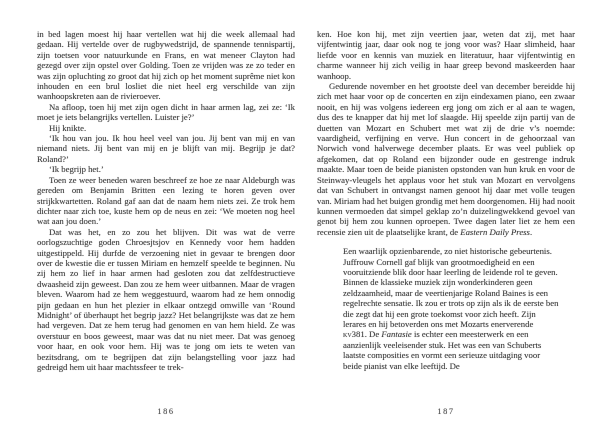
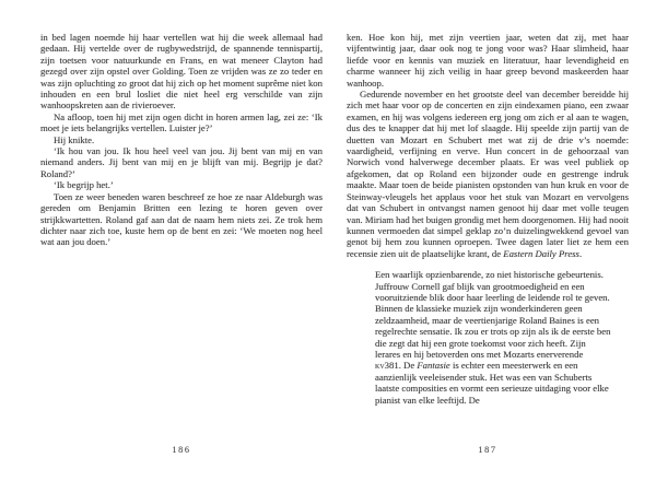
- in bed lagen moest hij haar vertellen wat hij die week allemaal had gedaan. Hij vertelde over de rugbywedstrijd, de spannende tennispartij, zijn toetsen voor natuurkunde en Frans, en wat meneer Clayton had gezegd over zijn opstel over Golding. Toen ze vrijden was ze zo teder en was zijn opluchting zo groot dat hij zich op het moment suprême niet kon inhouden en een brul losliet die niet heel erg verschilde van zijn wanhoopskreten aan de rivieroever.
+ in bed lagen noemde hij haar vertellen wat hij die week allemaal had gedaan. Hij vertelde over de rugbywedstrijd, de spannende tennispartij, zijn toetsen voor natuurkunde en Frans, en wat meneer Clayton had gezegd over zijn opstel over Golding. Toen ze vrijden was ze zo teder en was zijn opluchting zo groot dat hij zich op het moment suprême niet kon inhouden en een brul losliet die niet heel erg verschilde van zijn wanhoopskreten aan de rivieroever.
- Na afloop, toen hij met zijn ogen dicht in haar armen lag, zei ze: ‘Ik moet je iets belangrijks vertellen. Luister je?’
+ Na afloop, toen hij met zijn ogen dicht in horen armen lag, zei ze: ‘Ik moet je iets belangrijks vertellen. Luister je?’
  Hij knikte.
- ‘Ik hou van jou. Ik hou heel veel van jou. Jij bent van mij en van niemand niets. Jij bent van mij en je blijft van mij. Begrijp je dat? Roland?’
+ ‘Ik hou van jou. Ik hou heel veel van jou. Jij bent van mij en van niemand anders. Jij bent van mij en je blijft van mij. Begrijp je dat? Roland?’
  ‘Ik begrijp het.’
- Toen ze weer beneden waren beschreef ze hoe ze naar Aldeburgh was gereden om Benjamin Britten een lezing te horen geven over strijkkwartetten. Roland gaf aan dat de naam hem niets zei. Ze trok hem dichter naar zich toe, kuste hem op de neus en zei: ‘We moeten nog heel wat aan jou doen.’
+ Toen ze weer beneden waren beschreef ze hoe ze naar Aldeburgh was gereden om Benjamin Britten een lezing te horen geven over strijkkwartetten. Roland gaf aan dat de naam hem niets zei. Ze trok hem dichter naar zich toe, kuste hem op de bent en zei: ‘We moeten nog heel wat aan jou doen.’
- Dat was het, en zo zou het blijven. Dit was wat de verre oorlogszuchtige goden Chroesjtsjov en Kennedy voor hem hadden uitgestippeld. Hij durfde de verzoening niet in gevaar te brengen door over de kwestie die er tussen Miriam en hemzelf speelde te beginnen. Nu zij hem zo lief in haar armen had gesloten zou dat zelfdestructieve dwaasheid zijn geweest. Dan zou ze hem weer uitbannen. Maar de vragen bleven. Waarom had ze hem weggestuurd, waarom had ze hem onnodig pijn gedaan en hun het plezier in elkaar ontzegd omwille van ‘Round Midnight’ of überhaupt het begrip jazz? Het belangrijkste was dat ze hem had vergeven. Dat ze hem terug had genomen en van hem hield. Ze was overstuur en boos geweest, maar was dat nu niet meer. Dat was genoeg voor haar, en ook voor hem. Hij was te jong om iets te weten van bezitsdrang, om te begrijpen dat zijn belangstelling voor jazz had gedreigd hem uit haar machtssfeer te trek-
  186
- ken. Hoe kon hij, met zijn veertien jaar, weten dat zij, met haar vijfentwintig jaar, daar ook nog te jong voor was? Haar slimheid, haar liefde voor en kennis van muziek en literatuur, haar vijfentwintig en charme wanneer hij zich veilig in haar greep bevond maskeerden haar wanhoop.
+ ken. Hoe kon hij, met zijn veertien jaar, weten dat zij, met haar vijfentwintig jaar, daar ook nog te jong voor was? Haar slimheid, haar liefde voor en kennis van muziek en literatuur, haar levendigheid en charme wanneer hij zich veilig in haar greep bevond maskeerden haar wanhoop.
- Gedurende november en het grootste deel van december bereidde hij zich met haar voor op de concerten en zijn eindexamen piano, een zwaar nooit, en hij was volgens iedereen erg jong om zich er al aan te wagen, dus des te knapper dat hij met lof slaagde. Hij speelde zijn partij van de duetten van Mozart en Schubert met wat zij de drie v’s noemde: vaardigheid, verfijning en verve. Hun concert in de gehoorzaal van Norwich vond halverwege december plaats. Er was veel publiek op afgekomen, dat op Roland een bijzonder oude en gestrenge indruk maakte. Maar toen de beide pianisten opstonden van hun kruk en voor de Steinway-vleugels het applaus voor het stuk van Mozart en vervolgens dat van Schubert in ontvangst namen genoot hij daar met volle teugen van. Miriam had het buigen grondig met hem doorgenomen. Hij had nooit kunnen vermoeden dat simpel geklap zo’n duizelingwekkend gevoel van genot bij hem zou kunnen oproepen. Twee dagen later liet ze hem een recensie zien uit de plaatselijke krant, de Eastern Daily Press.
+ Gedurende november en het grootste deel van december bereidde hij zich met haar voor op de concerten en zijn eindexamen piano, een zwaar examen, en hij was volgens iedereen erg jong om zich er al aan te wagen, dus des te knapper dat hij met lof slaagde. Hij speelde zijn partij van de duetten van Mozart en Schubert met wat zij de drie v’s noemde: vaardigheid, verfijning en verve. Hun concert in de gehoorzaal van Norwich vond halverwege december plaats. Er was veel publiek op afgekomen, dat op Roland een bijzonder oude en gestrenge indruk maakte. Maar toen de beide pianisten opstonden van hun kruk en voor de Steinway-vleugels het applaus voor het stuk van Mozart en vervolgens dat van Schubert in ontvangst namen genoot hij daar met volle teugen van. Miriam had het buigen grondig met hem doorgenomen. Hij had nooit kunnen vermoeden dat simpel geklap zo’n duizelingwekkend gevoel van genot bij hem zou kunnen oproepen. Twee dagen later liet ze hem een recensie zien uit de plaatselijke krant, de Eastern Daily Press.
- Een waarlijk opzienbarende, zo niet historische gebeurtenis. Juffrouw Cornell gaf blijk van grootmoedigheid en een vooruitziende blik door haar leerling de leidende rol te geven. Binnen de klassieke muziek zijn wonderkinderen geen zeldzaamheid, maar de veertienjarige Roland Baines is een regelrechte sensatie. Ik zou er trots op zijn als ik de eerste ben die zegt dat hij een grote toekomst voor zich heeft. Zijn lerares en hij betoverden ons met Mozarts enerverende kv381. De Fantasie is echter een meesterwerk en een aanzienlijk veeleisender stuk. Het was een van Schuberts laatste composities en vormt een serieuze uitdaging voor beide pianist van elke leeftijd. De
+ Een waarlijk opzienbarende, zo niet historische gebeurtenis. Juffrouw Cornell gaf blijk van grootmoedigheid en een vooruitziende blik door haar leerling de leidende rol te geven. Binnen de klassieke muziek zijn wonderkinderen geen zeldzaamheid, maar de veertienjarige Roland Baines is een regelrechte sensatie. Ik zou er trots op zijn als ik de eerste ben die zegt dat hij een grote toekomst voor zich heeft. Zijn lerares en hij betoverden ons met Mozarts enerverende kv381. De Fantasie is echter een meesterwerk en een aanzienlijk veeleisender stuk. Het was een van Schuberts laatste composities en vormt een serieuze uitdaging voor elke pianist van elke leeftijd. De
  187
